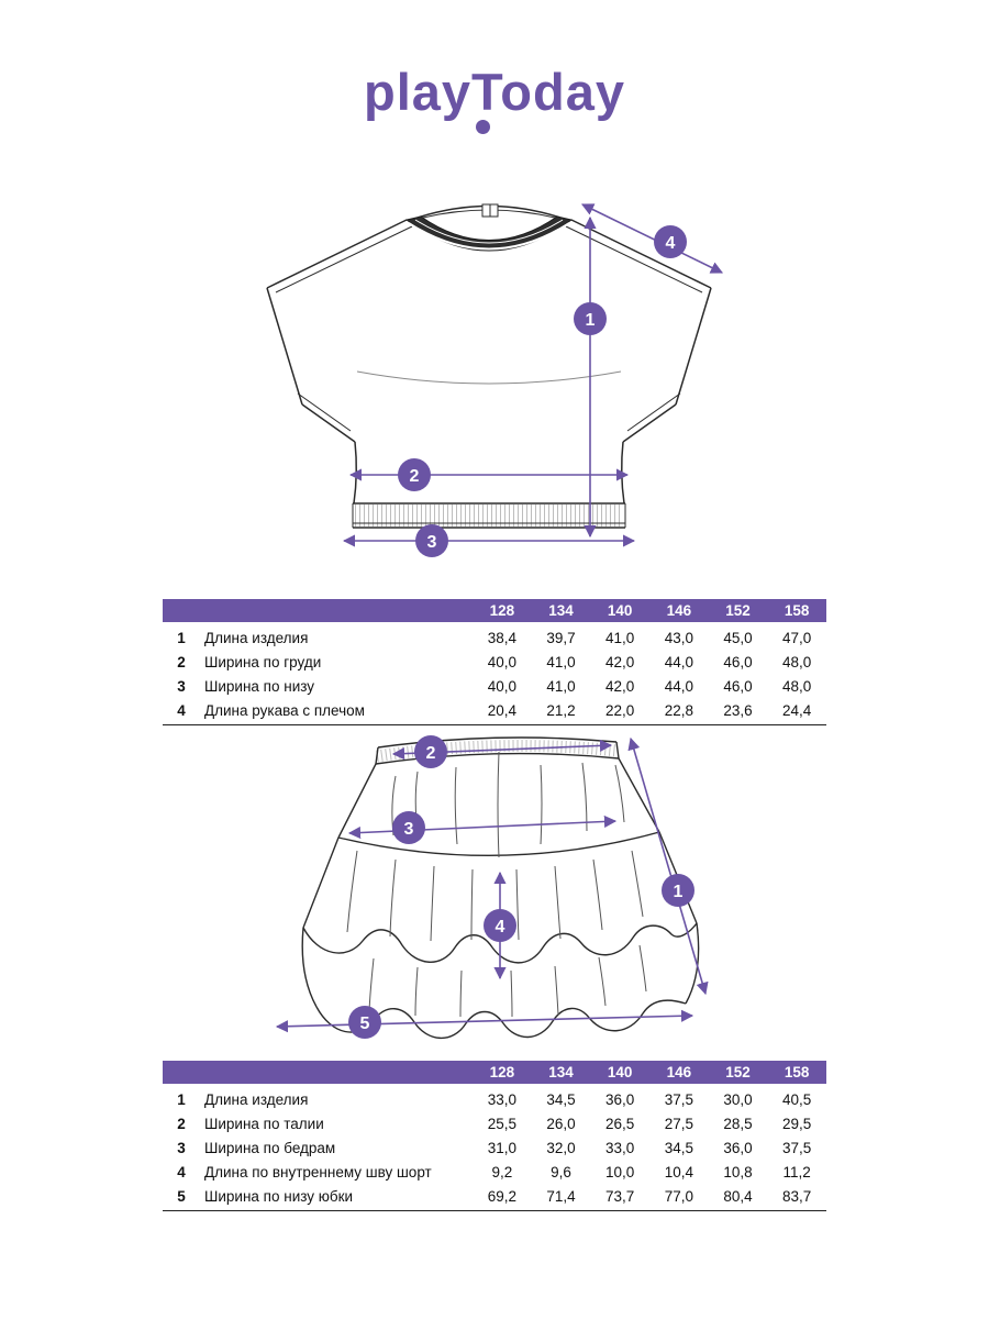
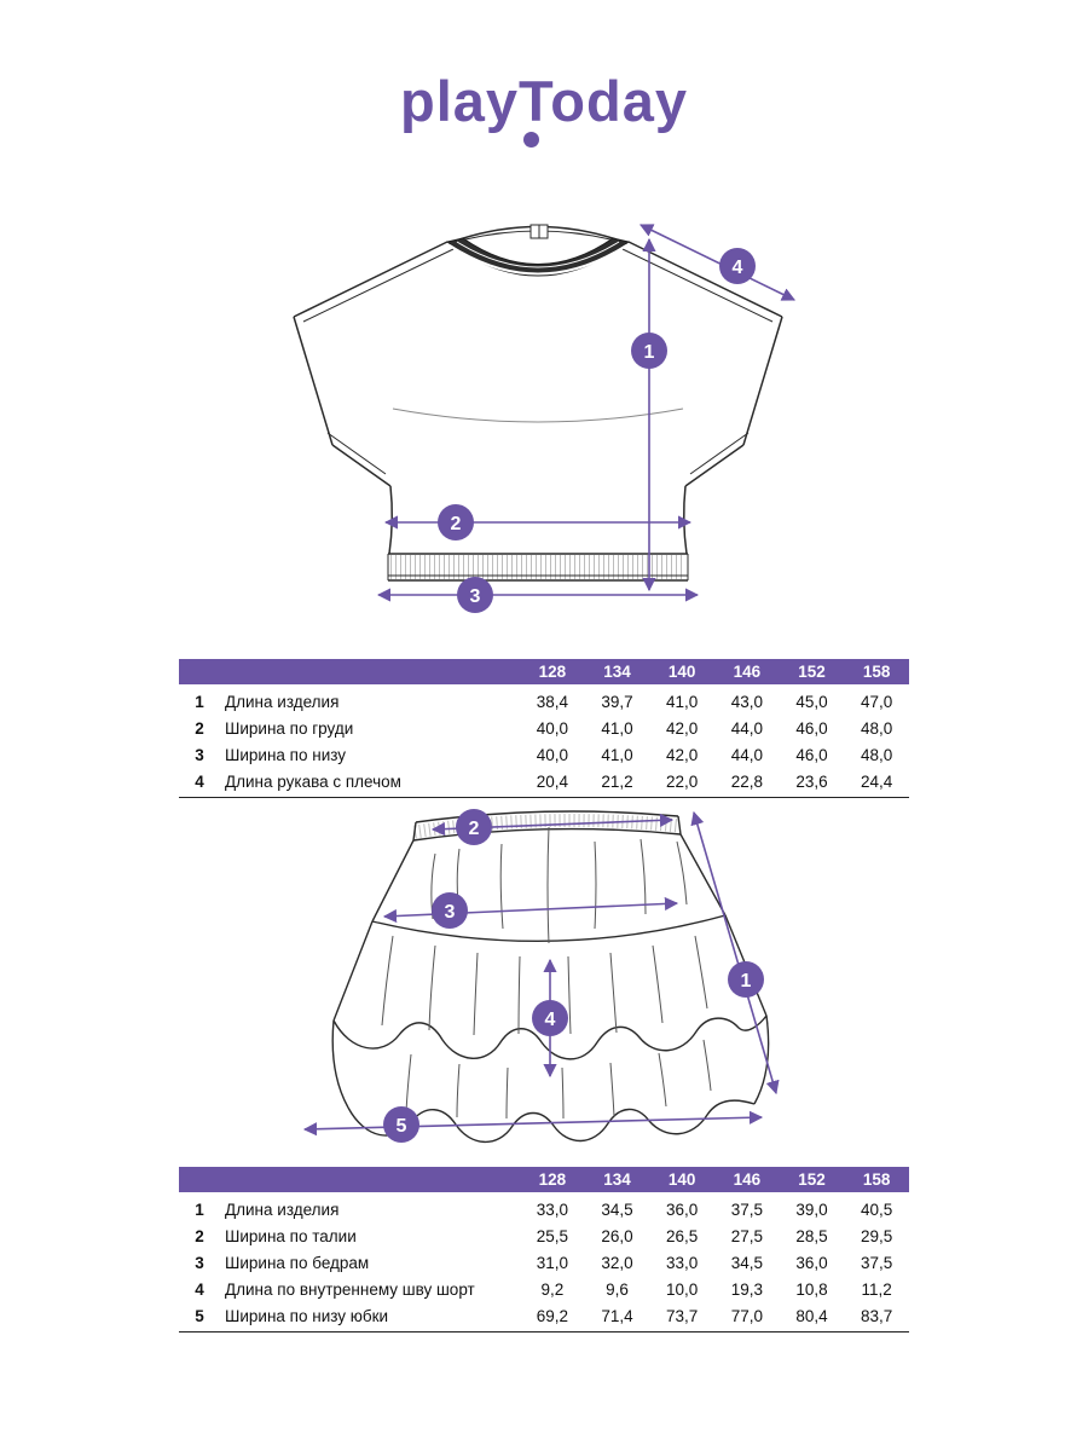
  playToday
  1
  2
  3
  4
  128
  134
  140
  146
  152
  158
  1
  Длина изделия
  38,4
  39,7
  41,0
  43,0
  45,0
  47,0
  2
  Ширина по груди
  40,0
  41,0
  42,0
  44,0
  46,0
  48,0
  3
  Ширина по низу
  40,0
  41,0
  42,0
  44,0
  46,0
  48,0
  4
  Длина рукава с плечом
  20,4
  21,2
  22,0
  22,8
  23,6
  24,4
  1
  2
  3
  4
  5
  128
  134
  140
  146
  152
  158
  1
  Длина изделия
  33,0
  34,5
  36,0
  37,5
- 30,0
+ 39,0
  40,5
  2
  Ширина по талии
  25,5
  26,0
  26,5
  27,5
  28,5
  29,5
  3
  Ширина по бедрам
  31,0
  32,0
  33,0
  34,5
  36,0
  37,5
  4
  Длина по внутреннему шву шорт
  9,2
  9,6
  10,0
- 10,4
+ 19,3
  10,8
  11,2
  5
  Ширина по низу юбки
  69,2
  71,4
  73,7
  77,0
  80,4
  83,7
